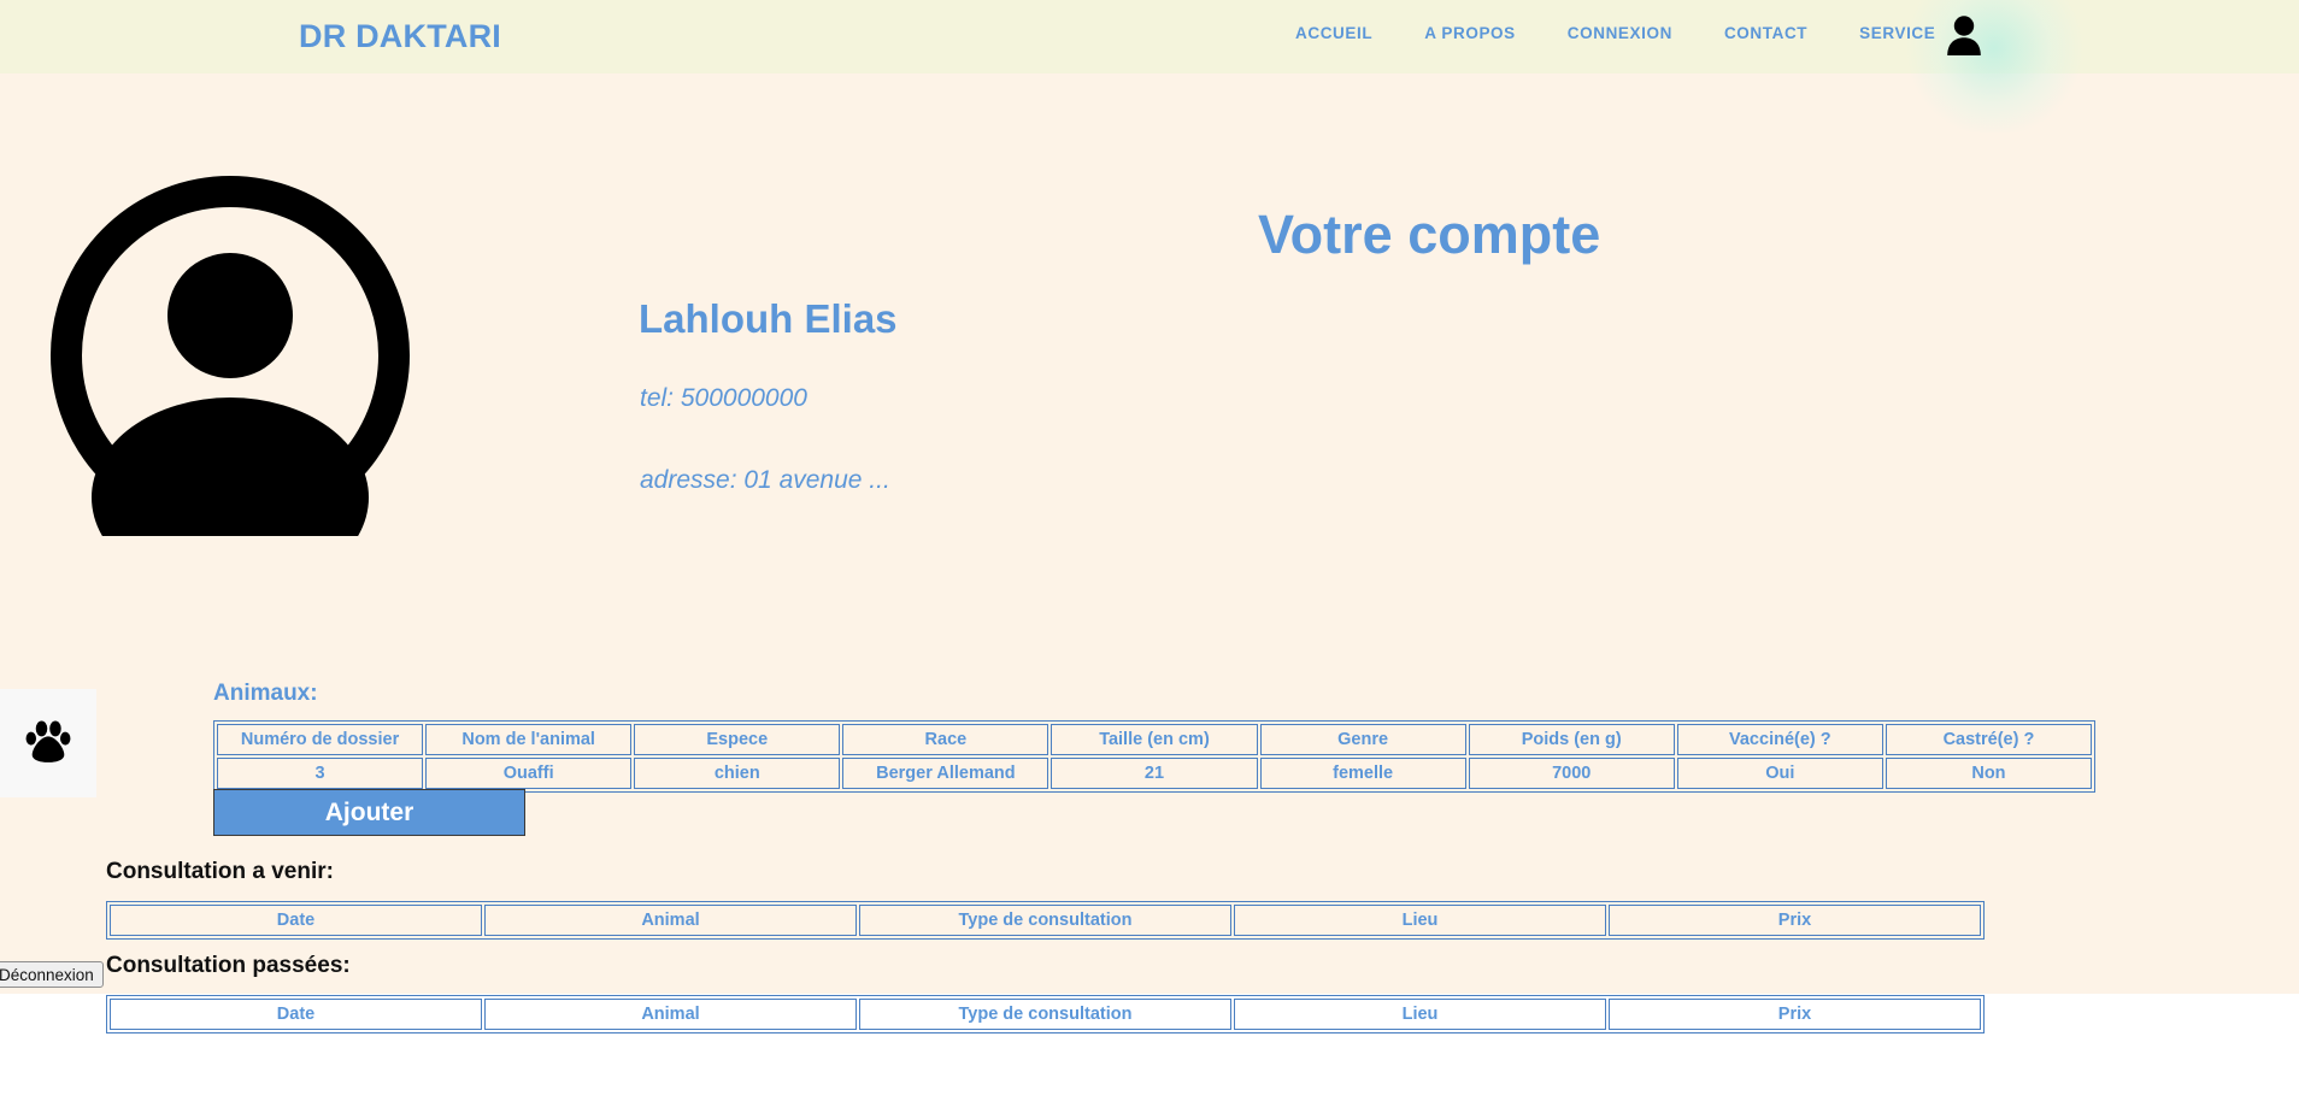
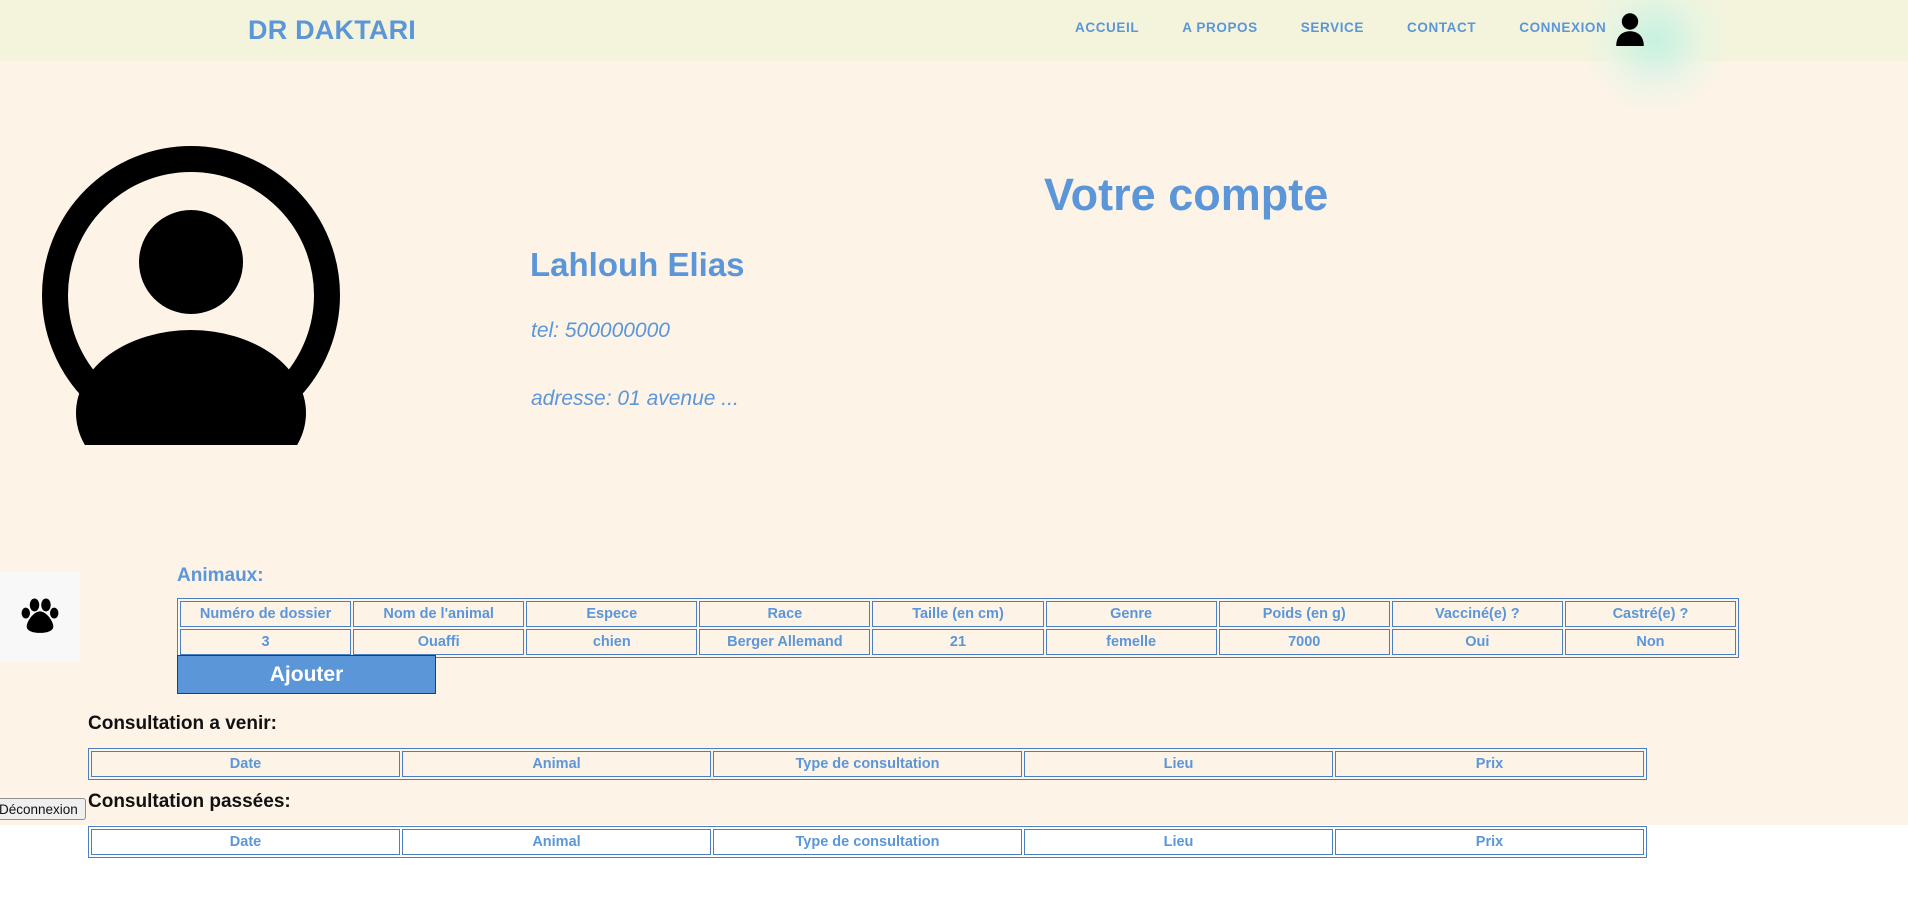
  DR DAKTARI
  ACCUEIL
  A PROPOS
- CONNEXION
+ SERVICE
  CONTACT
- SERVICE
+ CONNEXION
  Votre compte
  Lahlouh Elias
  tel: 500000000
  adresse: 01 avenue ...
  Animaux:
  Numéro de dossier	Nom de l'animal	Espece	Race	Taille (en cm)	Genre	Poids (en g)	Vacciné(e) ?	Castré(e) ?
  3	Ouaffi	chien	Berger Allemand	21	femelle	7000	Oui	Non
  Ajouter
  Consultation a venir:
  Date	Animal	Type de consultation	Lieu	Prix
  Consultation passées:
  Date	Animal	Type de consultation	Lieu	Prix
  Déconnexion
